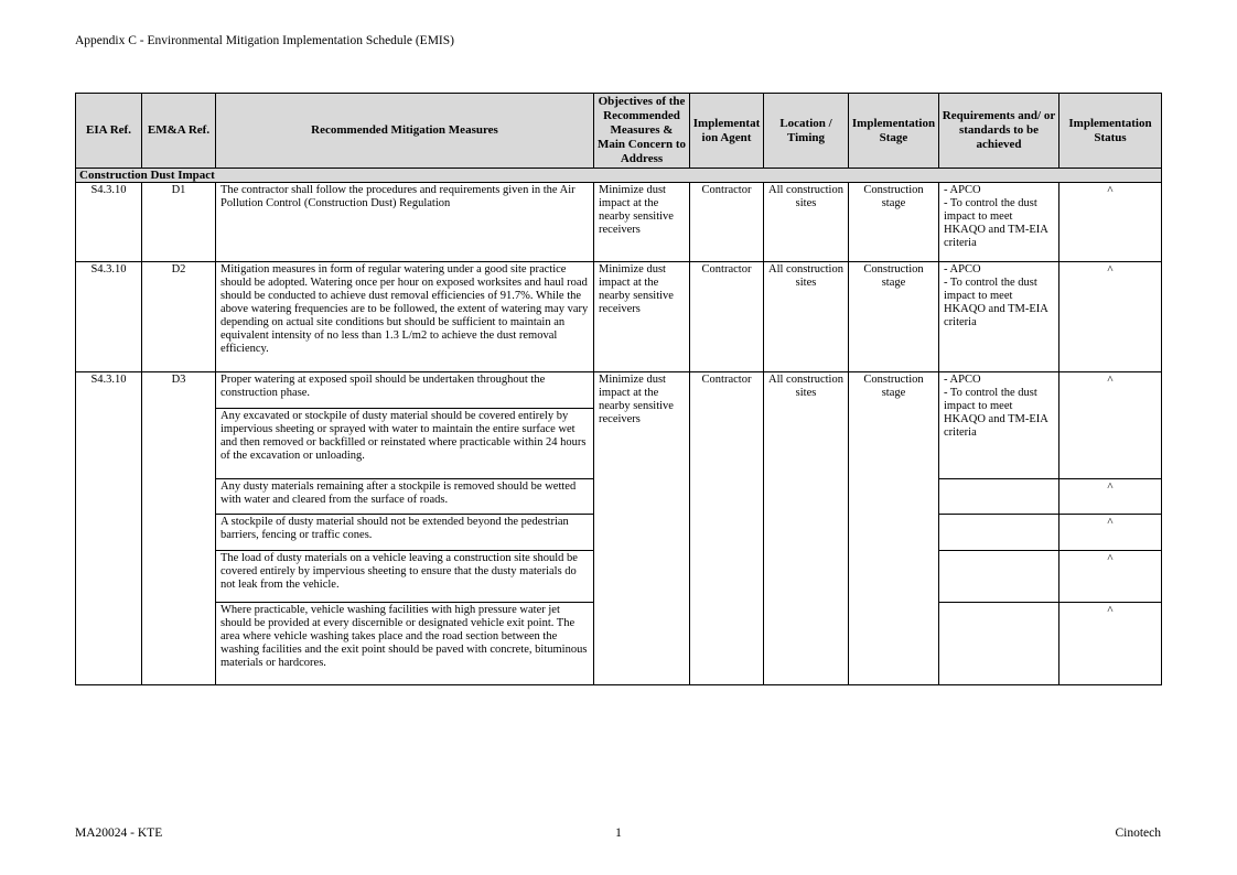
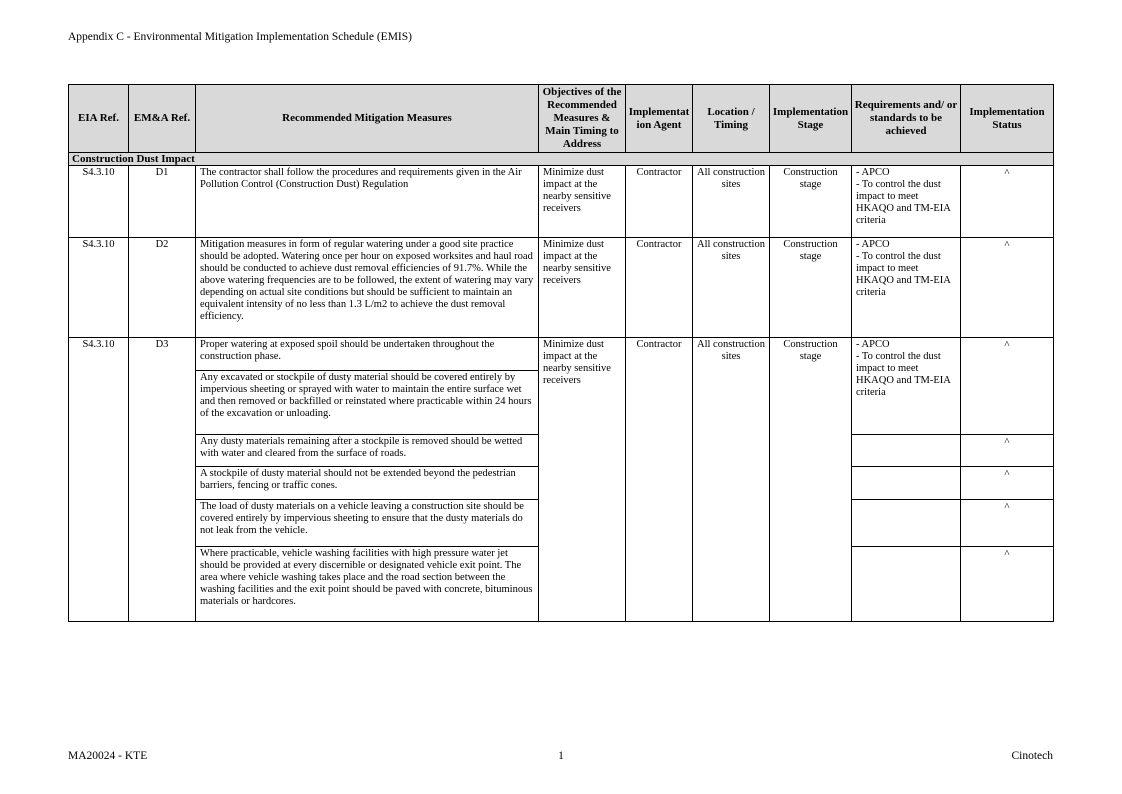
  Appendix C - Environmental Mitigation Implementation Schedule (EMIS)
- EIA Ref.	EM&A Ref.	Recommended Mitigation Measures	Objectives of the Recommended Measures & Main Concern to Address	Implementation Agent	Location / Timing	Implementation Stage	Requirements and/ or standards to be achieved	Implementation Status
+ EIA Ref.	EM&A Ref.	Recommended Mitigation Measures	Objectives of the Recommended Measures & Main Timing to Address	Implementation Agent	Location / Timing	Implementation Stage	Requirements and/ or standards to be achieved	Implementation Status
  Construction Dust Impact
  S4.3.10	D1	The contractor shall follow the procedures and requirements given in the Air Pollution Control (Construction Dust) Regulation	Minimize dust impact at the nearby sensitive receivers	Contractor	All construction sites	Construction stage	- APCO - To control the dust impact to meet HKAQO and TM-EIA criteria	^
  S4.3.10	D2	Mitigation measures in form of regular watering under a good site practice should be adopted. Watering once per hour on exposed worksites and haul road should be conducted to achieve dust removal efficiencies of 91.7%. While the above watering frequencies are to be followed, the extent of watering may vary depending on actual site conditions but should be sufficient to maintain an equivalent intensity of no less than 1.3 L/m2 to achieve the dust removal efficiency.	Minimize dust impact at the nearby sensitive receivers	Contractor	All construction sites	Construction stage	- APCO - To control the dust impact to meet HKAQO and TM-EIA criteria	^
  S4.3.10	D3	Proper watering at exposed spoil should be undertaken throughout the construction phase.	Minimize dust impact at the nearby sensitive receivers	Contractor	All construction sites	Construction stage	- APCO - To control the dust impact to meet HKAQO and TM-EIA criteria	^
  Any excavated or stockpile of dusty material should be covered entirely by impervious sheeting or sprayed with water to maintain the entire surface wet and then removed or backfilled or reinstated where practicable within 24 hours of the excavation or unloading.
  Any dusty materials remaining after a stockpile is removed should be wetted with water and cleared from the surface of roads.		^
  A stockpile of dusty material should not be extended beyond the pedestrian barriers, fencing or traffic cones.		^
  The load of dusty materials on a vehicle leaving a construction site should be covered entirely by impervious sheeting to ensure that the dusty materials do not leak from the vehicle.		^
  Where practicable, vehicle washing facilities with high pressure water jet should be provided at every discernible or designated vehicle exit point. The area where vehicle washing takes place and the road section between the washing facilities and the exit point should be paved with concrete, bituminous materials or hardcores.		^
  MA20024 - KTE
  1
  Cinotech
